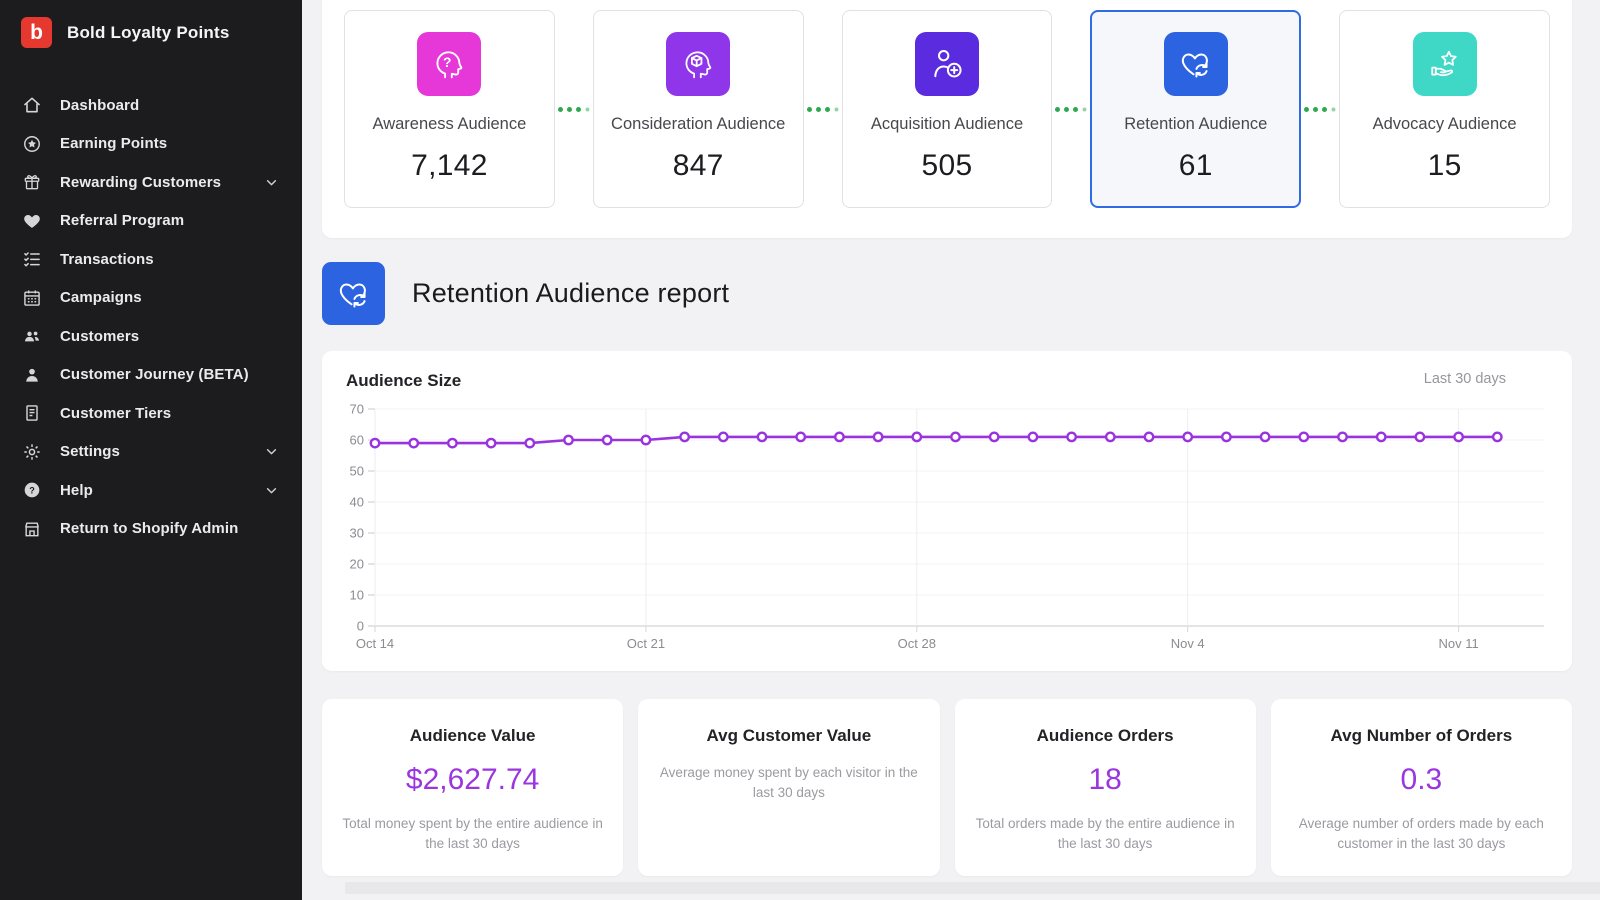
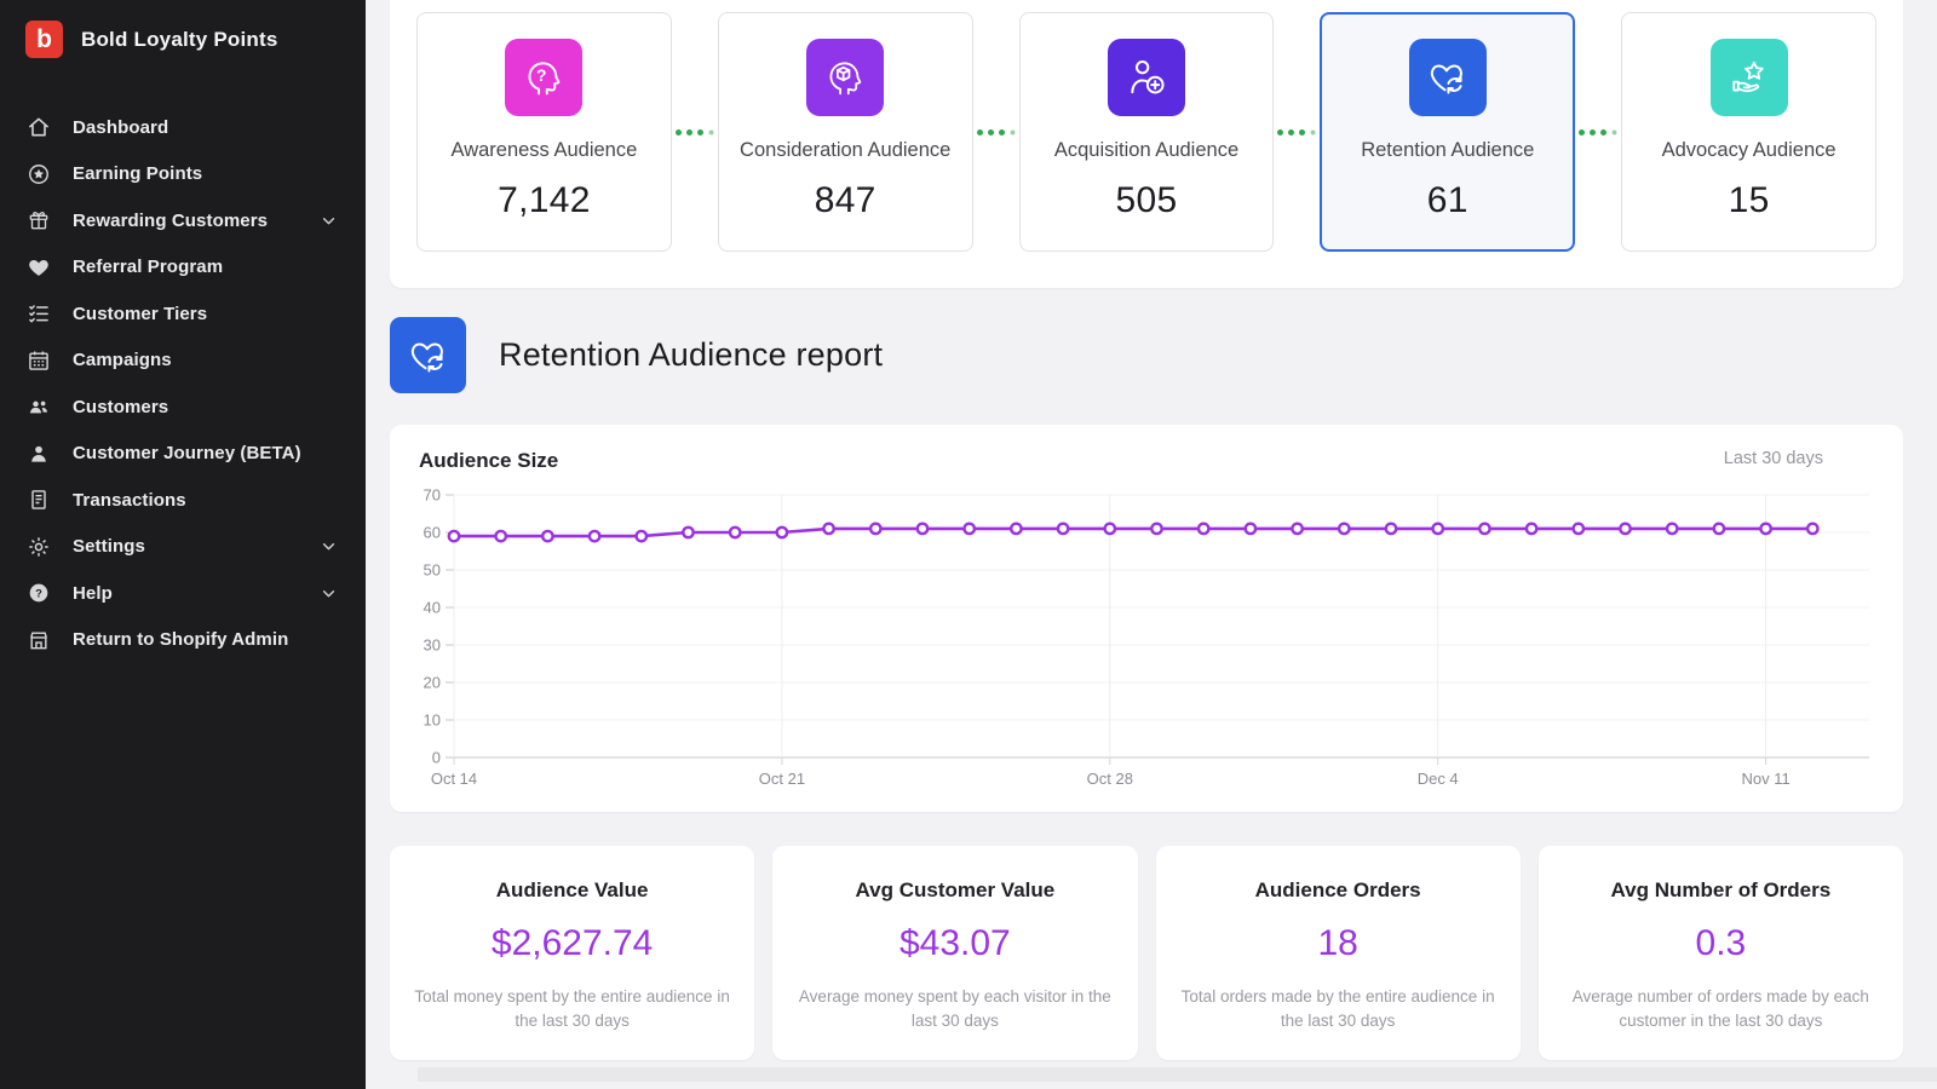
  b
  Bold Loyalty Points
  Dashboard
  Earning Points
  Rewarding Customers
  Referral Program
- Transactions
+ Customer Tiers
  Campaigns
  Customers
  Customer Journey (BETA)
- Customer Tiers
+ Transactions
  Settings
  ?
  Help
  Return to Shopify Admin
  ?
  Awareness Audience
  7,142
  Consideration Audience
  847
  Acquisition Audience
  505
  Retention Audience
  61
  Advocacy Audience
  15
  Retention Audience report
  Audience Size
  Last 30 days
  0
  10
  20
  30
  40
  50
  60
  70
  Oct 14
  Oct 21
  Oct 28
- Nov 4
+ Dec 4
  Nov 11
  Audience Value
  $2,627.74
  Total money spent by the entire audience in the last 30 days
  Avg Customer Value
+ $43.07
  Average money spent by each visitor in the last 30 days
  Audience Orders
  18
  Total orders made by the entire audience in the last 30 days
  Avg Number of Orders
  0.3
  Average number of orders made by each customer in the last 30 days
